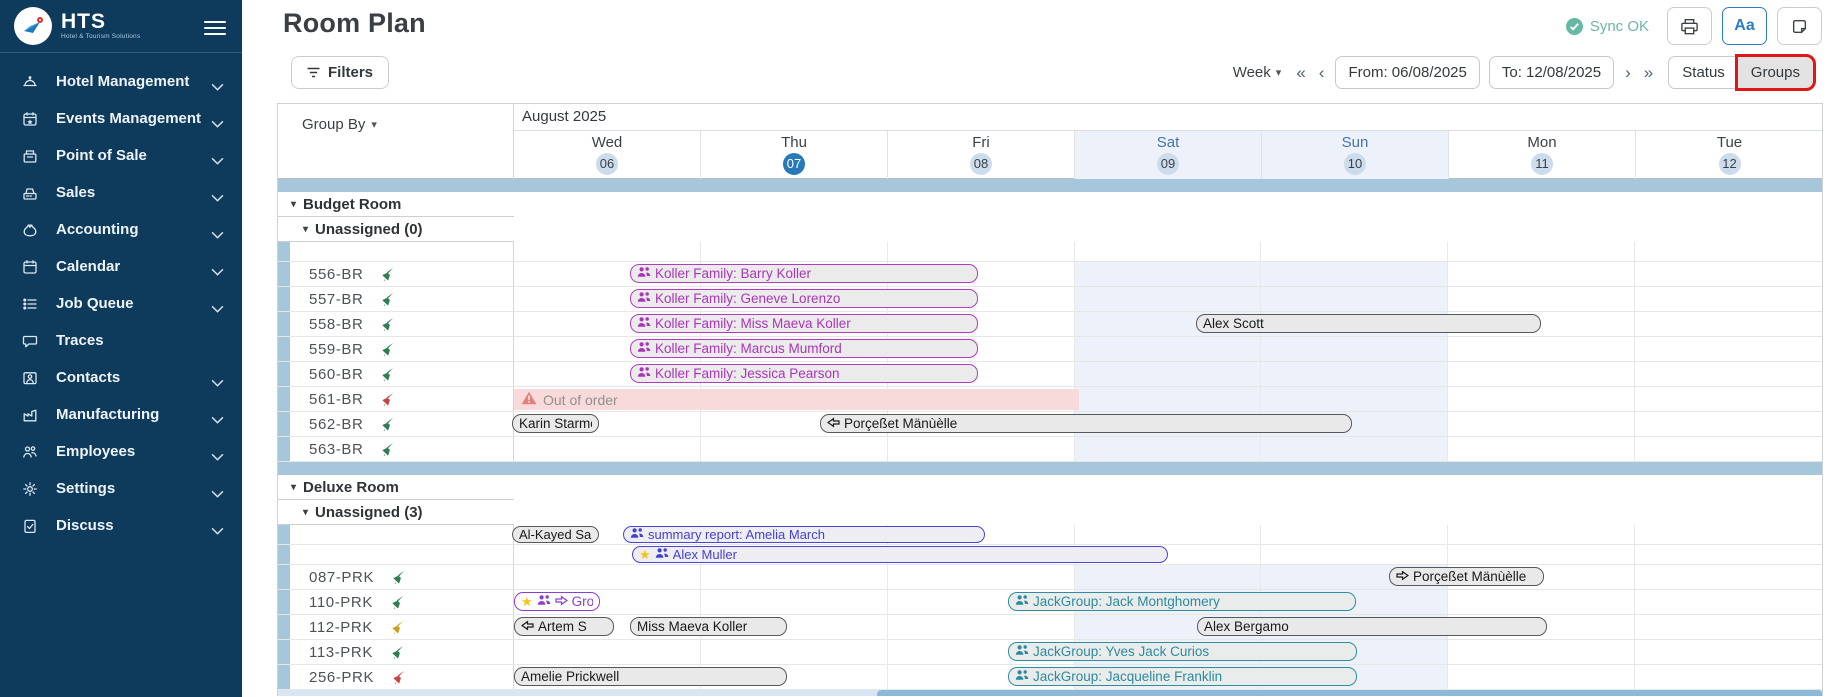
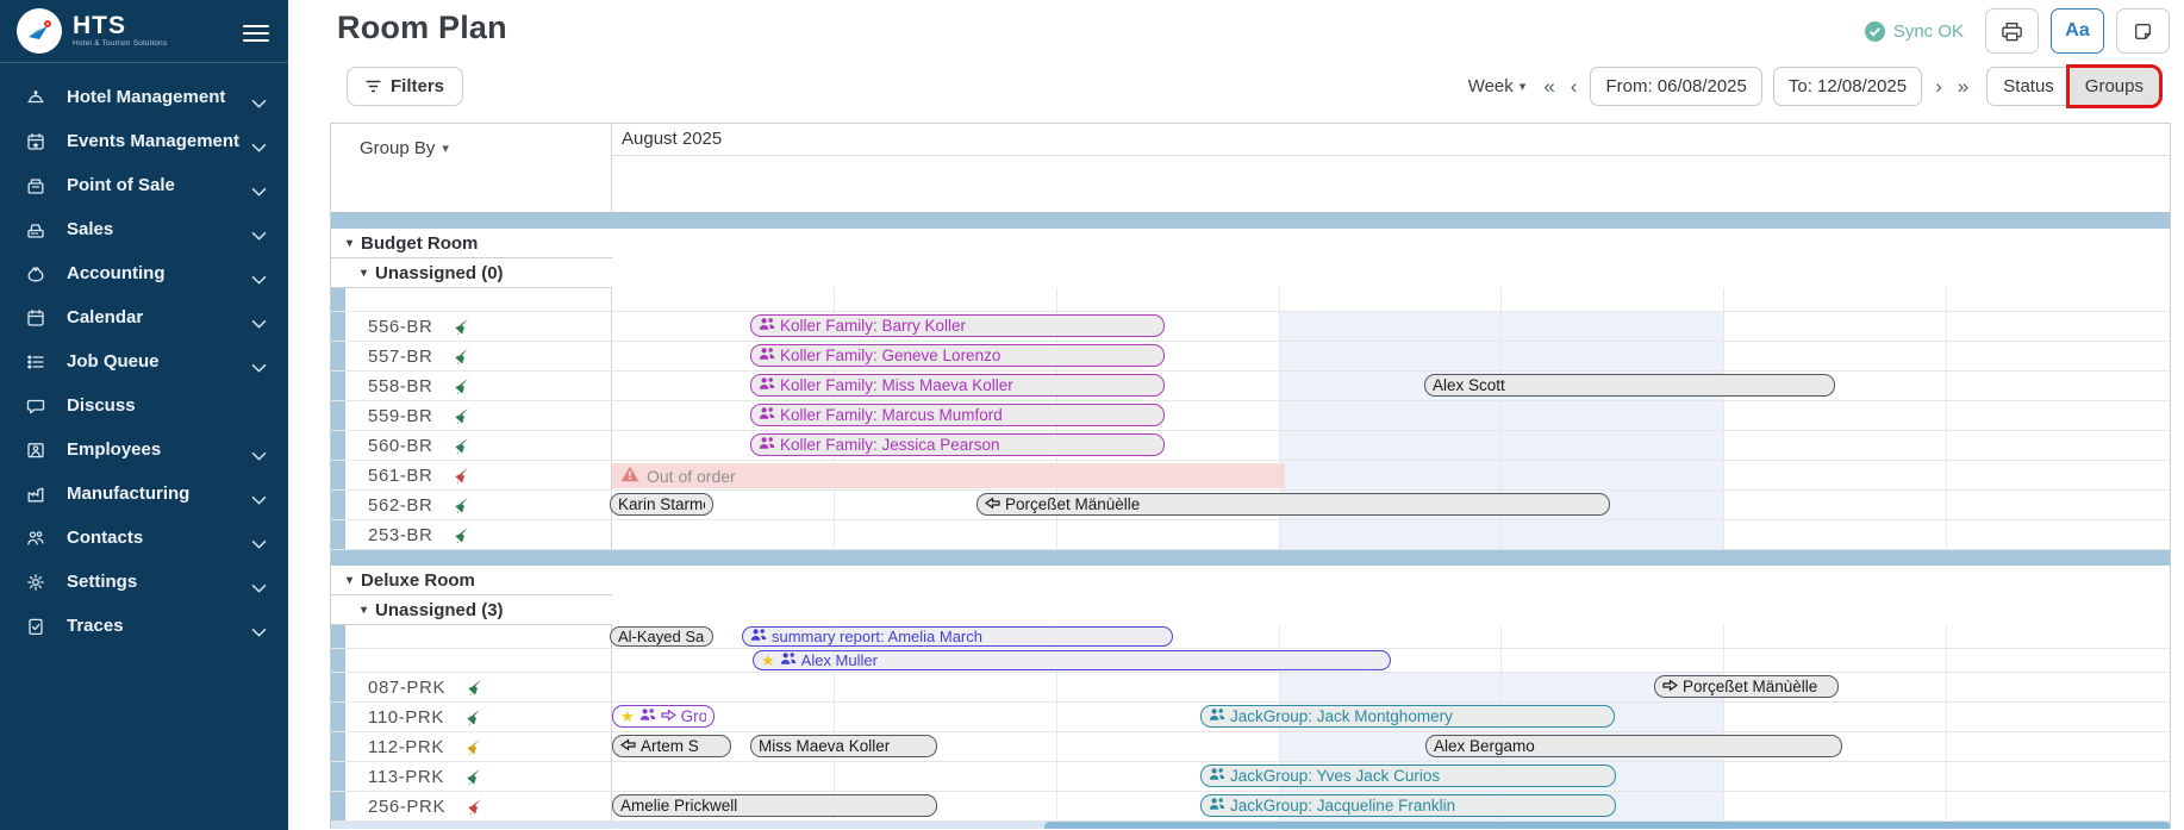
  HTS
  Hotel Management
  Events Management
  Point of Sale
  Sales
  Accounting
  Calendar
  Job Queue
- Traces
+ Discuss
- Contacts
+ Employees
  Manufacturing
- Employees
+ Contacts
  Settings
- Discuss
+ Traces
  Room Plan
  Sync OK
  Aa
  Filters
  Week
  ▾
  «
  ‹
  From: 06/08/2025
  To: 12/08/2025
  ›
  »
  Status
  Groups
  Group By
  ▾
  August 2025
- Wed
- 06
- Thu
- 07
- Fri
- 08
- Sat
- 09
- Sun
- 10
- Mon
- 11
- Tue
- 12
  ▾
  Budget Room
  ▾
  Unassigned (0)
  556-BR
  Koller Family: Barry Koller
  557-BR
  Koller Family: Geneve Lorenzo
  558-BR
  Koller Family: Miss Maeva Koller
  Alex Scott
  559-BR
  Koller Family: Marcus Mumford
  560-BR
  Koller Family: Jessica Pearson
  561-BR
  Out of order
  562-BR
  Karin Starm
  Porçeßet Mänùèlle
- 563-BR
+ 253-BR
  ▾
  Deluxe Room
  ▾
  Unassigned (3)
  Al-Kayed Sa
  summary report: Amelia March
  ★
  Alex Muller
  087-PRK
  Porçeßet Mänùèlle
  110-PRK
  ★
  JackGroup: Jack Montghomery
  112-PRK
  Artem S
  Miss Maeva Koller
  Alex Bergamo
  113-PRK
  JackGroup: Yves Jack Curios
  256-PRK
  Amelie Prickwell
  JackGroup: Jacqueline Franklin
